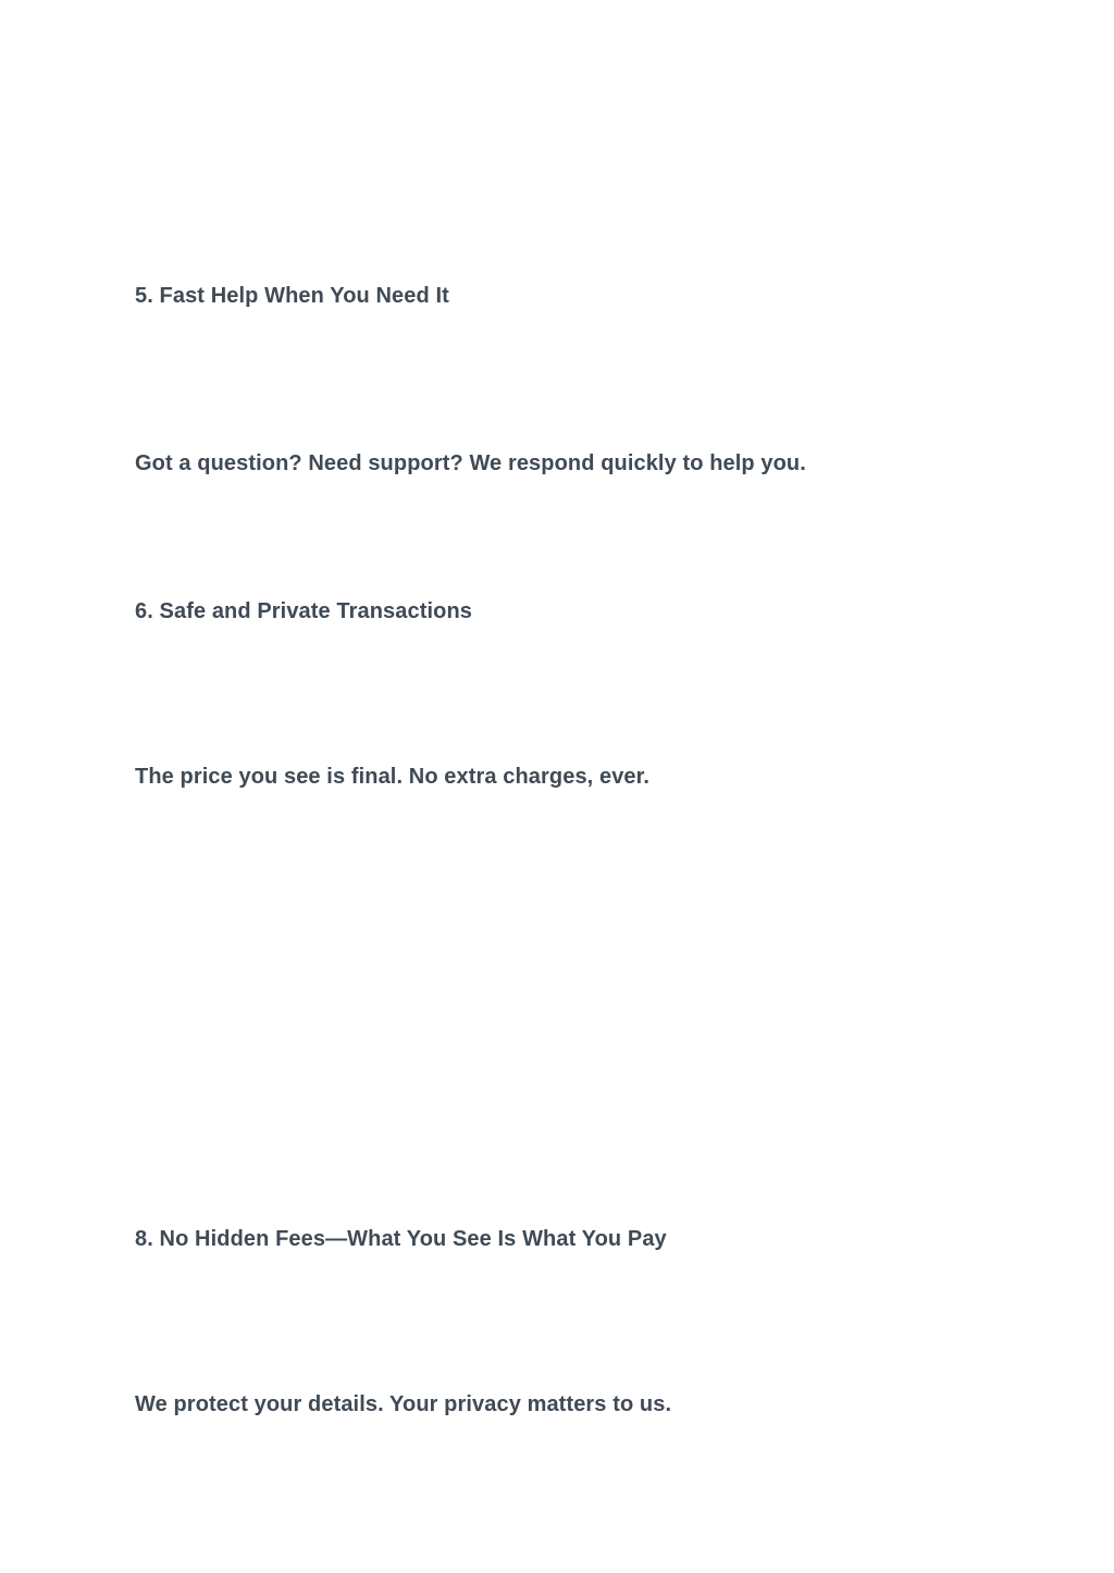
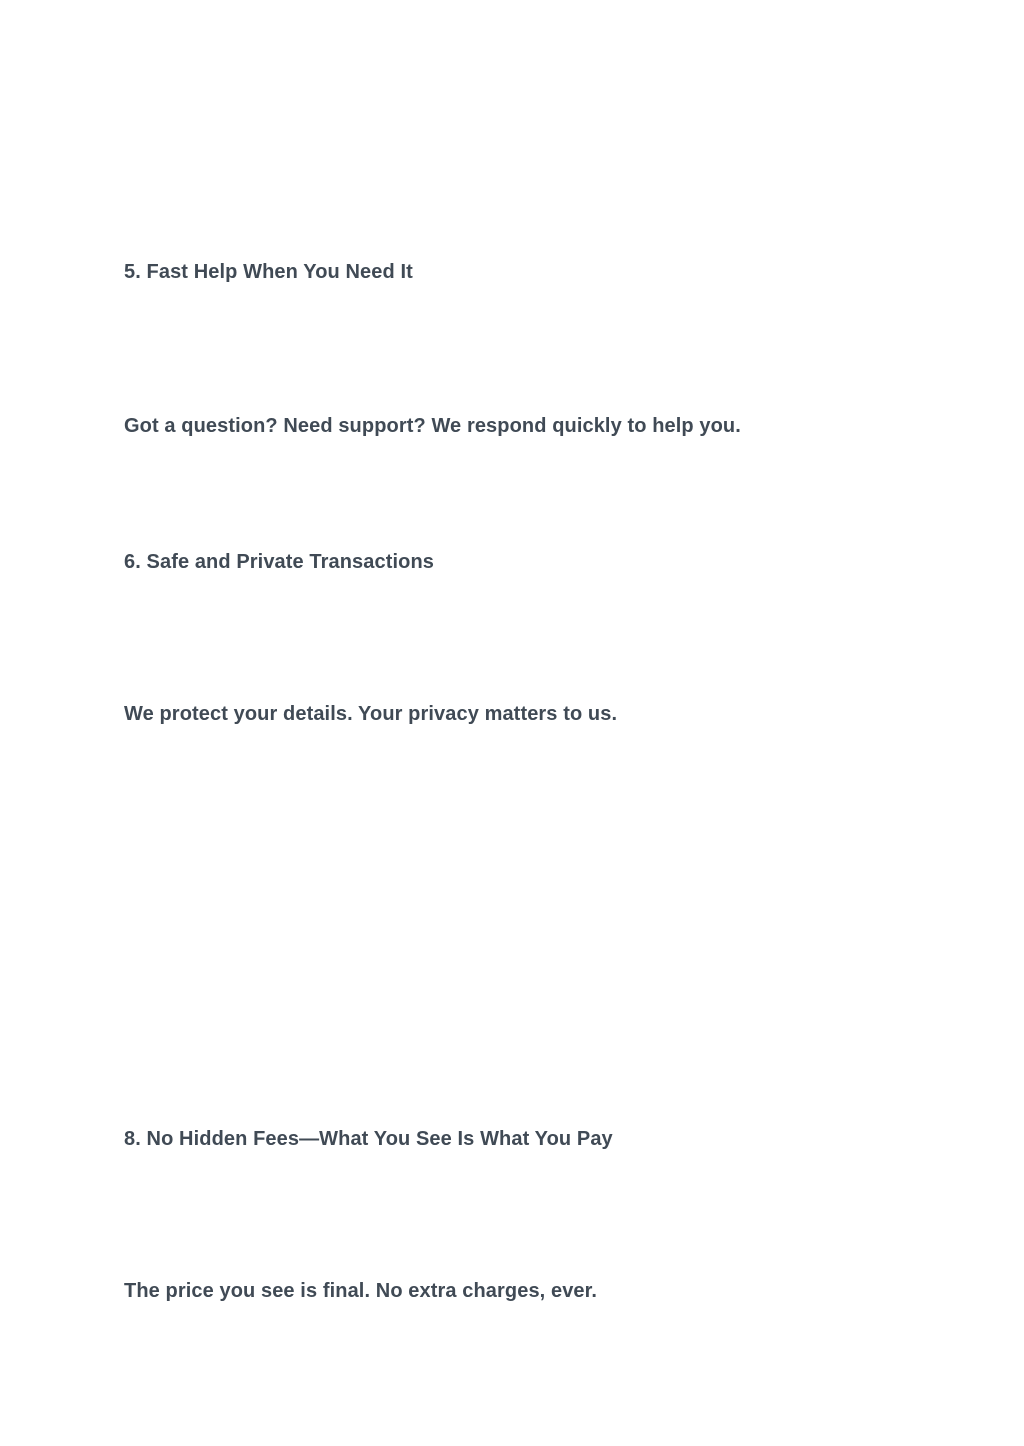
  5. Fast Help When You Need It
  Got a question? Need support? We respond quickly to help you.
  6. Safe and Private Transactions
- The price you see is final. No extra charges, ever.
+ We protect your details. Your privacy matters to us.
  8. No Hidden Fees—What You See Is What You Pay
- We protect your details. Your privacy matters to us.
+ The price you see is final. No extra charges, ever.
